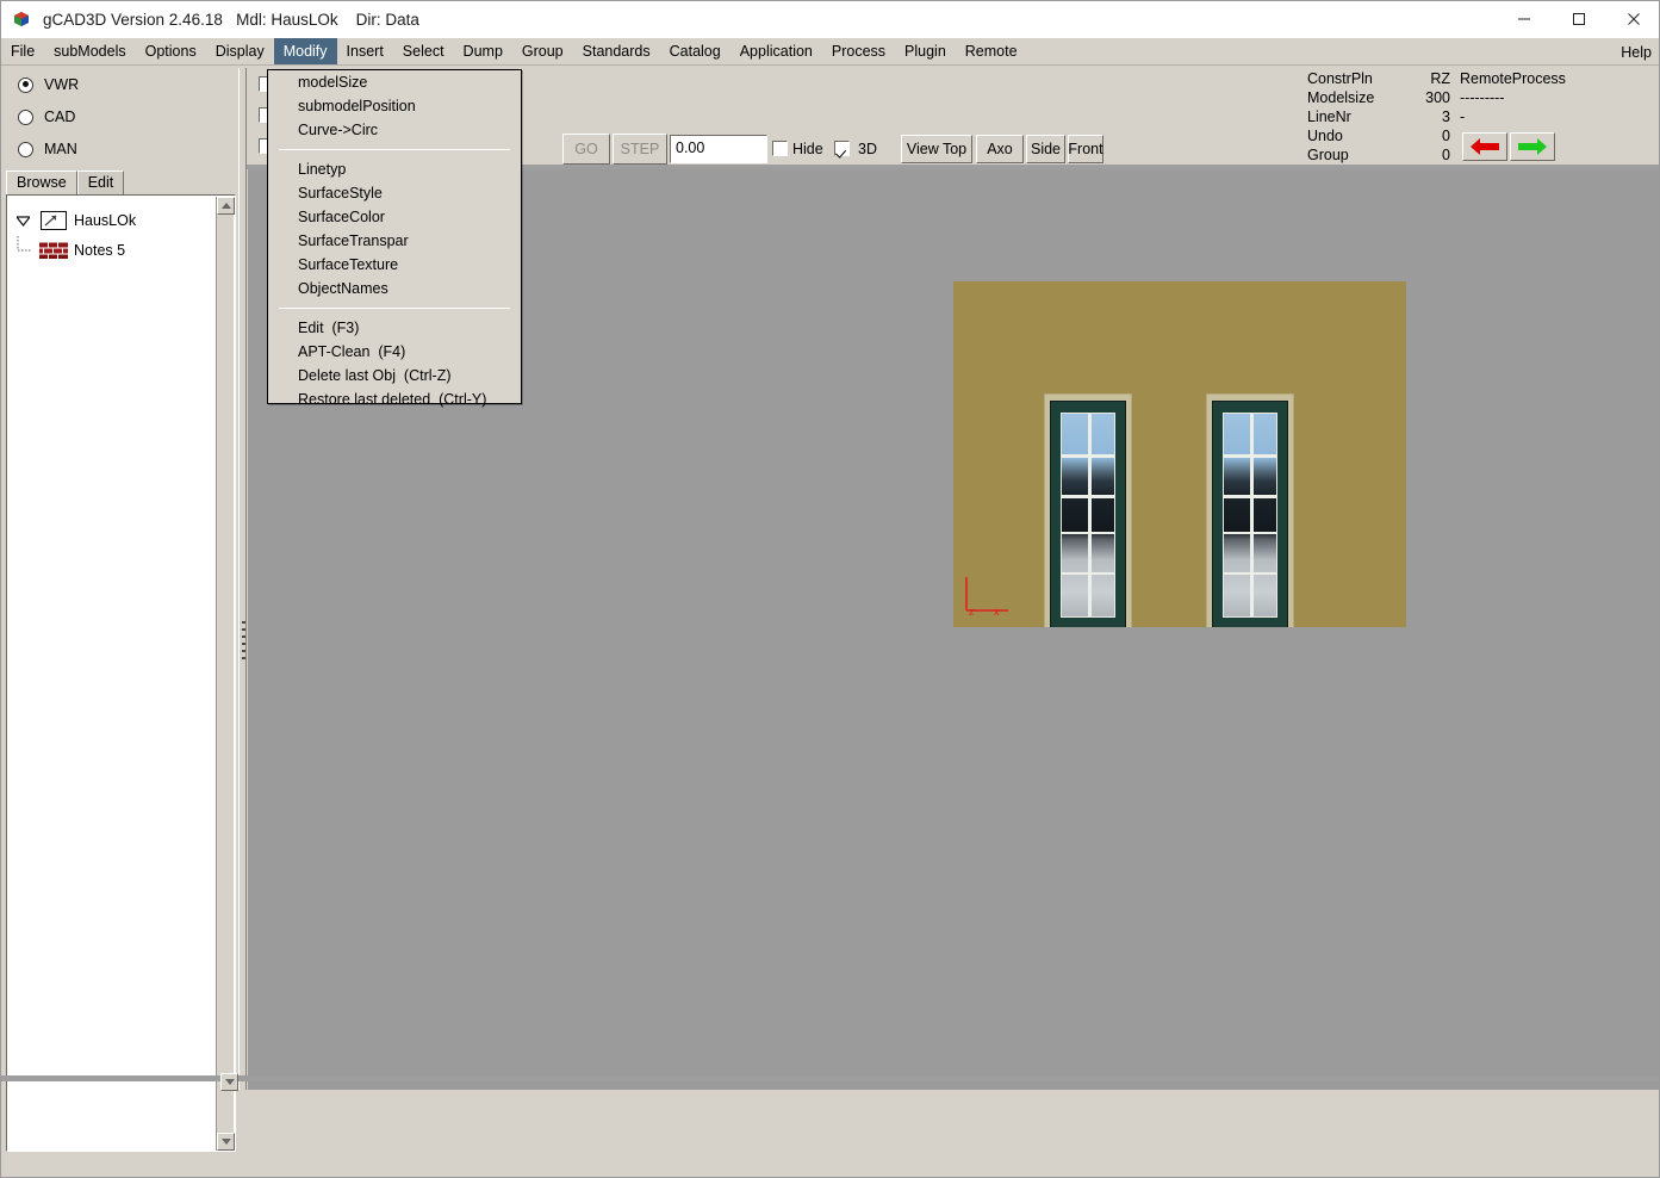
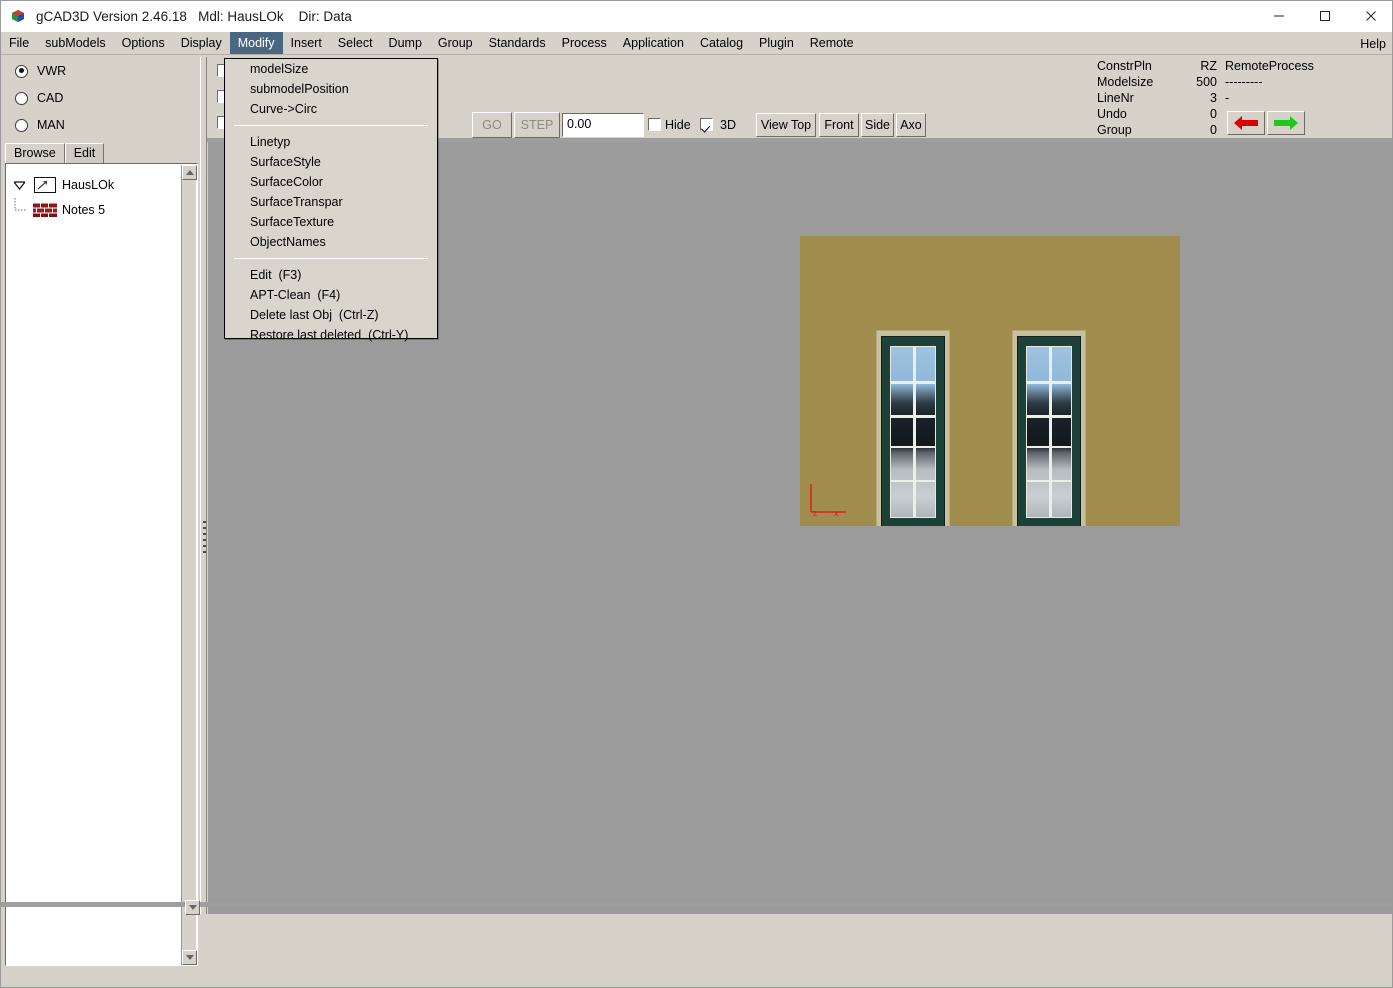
  gCAD3D Version 2.46.18 Mdl: HausLOk Dir: Data
  File
  subModels
  Options
  Display
  Modify
  Insert
  Select
  Dump
  Group
  Standards
- Catalog
+ Process
  Application
- Process
+ Catalog
  Plugin
  Remote
  Help
  GO
  STEP
  0.00
  Hide
  3D
  View Top
- Axo
+ Front
  Side
- Front
+ Axo
  ConstrPln
  RZ
  Modelsize
- 300
+ 500
  LineNr
  3
  Undo
  0
  Group
  0
  RemoteProcess
  ---------
  -
  VWR
  CAD
  MAN
  Browse
  Edit
  HausLOk
  Notes 5
  z
  x
  modelSize
  submodelPosition
  Curve->Circ
  Linetyp
  SurfaceStyle
  SurfaceColor
  SurfaceTranspar
  SurfaceTexture
  ObjectNames
  Edit (F3)
  APT-Clean (F4)
  Delete last Obj (Ctrl-Z)
  Restore last deleted (Ctrl-Y)
